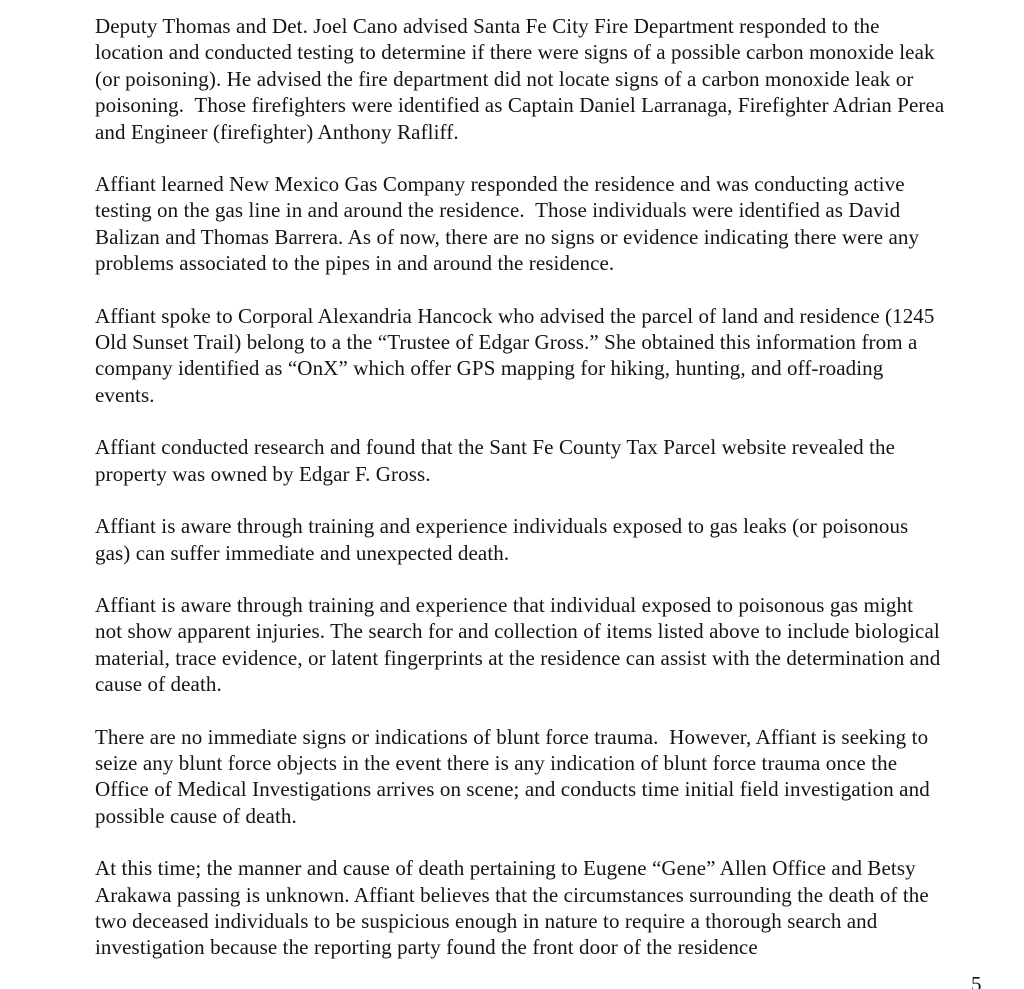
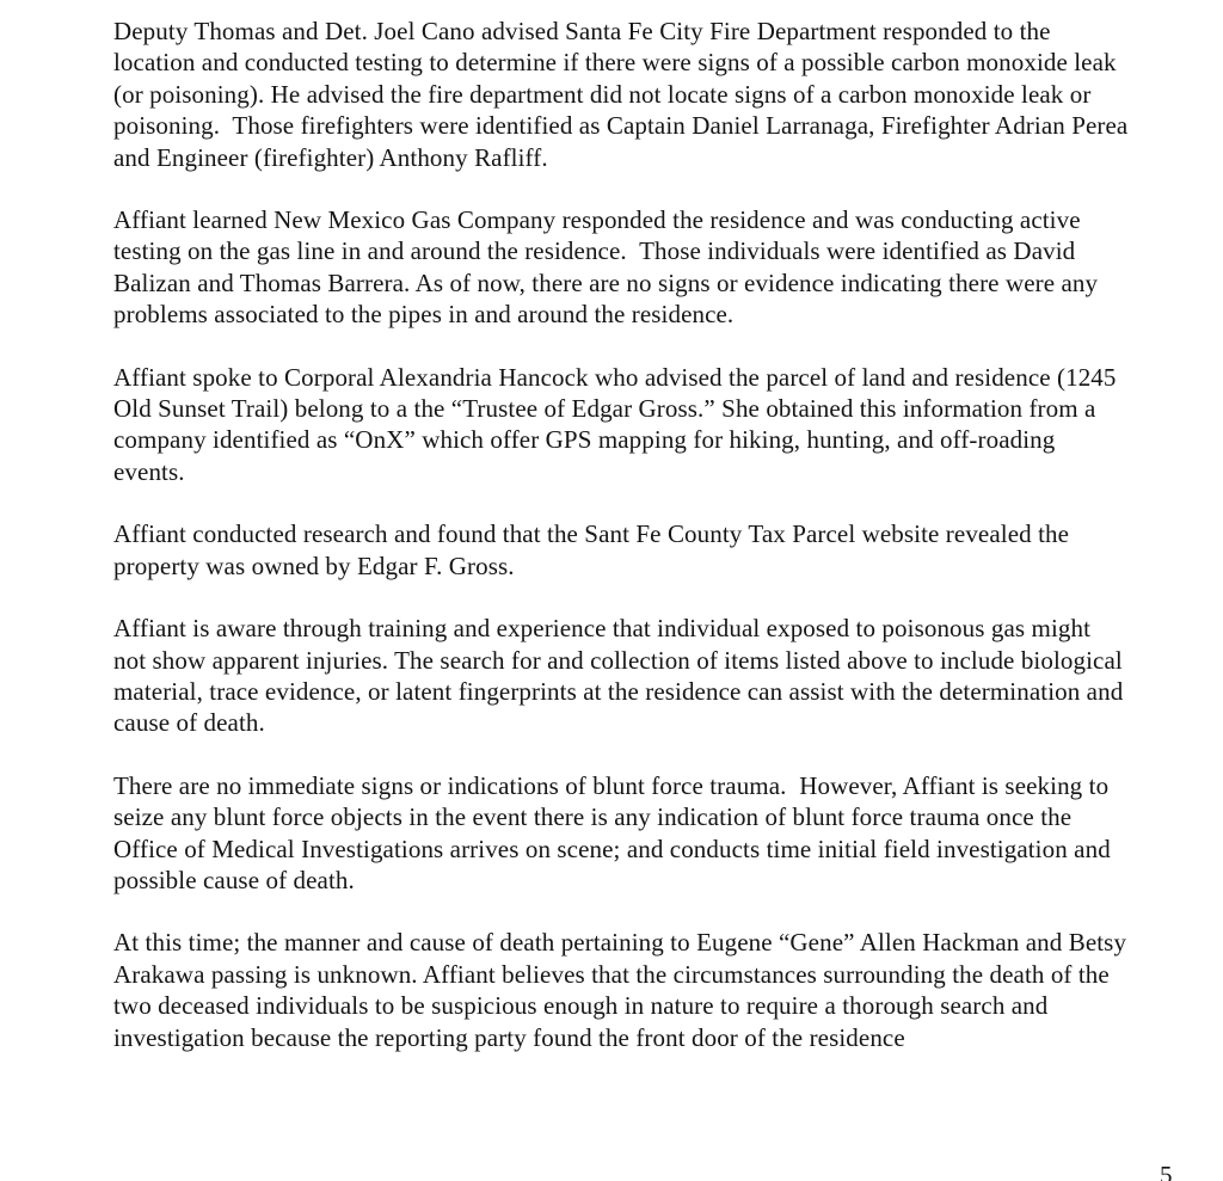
  Deputy Thomas and Det. Joel Cano advised Santa Fe City Fire Department responded to the location and conducted testing to determine if there were signs of a possible carbon monoxide leak (or poisoning). He advised the fire department did not locate signs of a carbon monoxide leak or poisoning. Those firefighters were identified as Captain Daniel Larranaga, Firefighter Adrian Perea and Engineer (firefighter) Anthony Rafliff.
  Affiant learned New Mexico Gas Company responded the residence and was conducting active testing on the gas line in and around the residence. Those individuals were identified as David Balizan and Thomas Barrera. As of now, there are no signs or evidence indicating there were any problems associated to the pipes in and around the residence.
  Affiant spoke to Corporal Alexandria Hancock who advised the parcel of land and residence (1245 Old Sunset Trail) belong to a the “Trustee of Edgar Gross.” She obtained this information from a company identified as “OnX” which offer GPS mapping for hiking, hunting, and off-roading events.
  Affiant conducted research and found that the Sant Fe County Tax Parcel website revealed the property was owned by Edgar F. Gross.
- Affiant is aware through training and experience individuals exposed to gas leaks (or poisonous gas) can suffer immediate and unexpected death.
  Affiant is aware through training and experience that individual exposed to poisonous gas might not show apparent injuries. The search for and collection of items listed above to include biological material, trace evidence, or latent fingerprints at the residence can assist with the determination and cause of death.
  There are no immediate signs or indications of blunt force trauma. However, Affiant is seeking to seize any blunt force objects in the event there is any indication of blunt force trauma once the Office of Medical Investigations arrives on scene; and conducts time initial field investigation and possible cause of death.
- At this time; the manner and cause of death pertaining to Eugene “Gene” Allen Office and Betsy Arakawa passing is unknown. Affiant believes that the circumstances surrounding the death of the two deceased individuals to be suspicious enough in nature to require a thorough search and investigation because the reporting party found the front door of the residence
+ At this time; the manner and cause of death pertaining to Eugene “Gene” Allen Hackman and Betsy Arakawa passing is unknown. Affiant believes that the circumstances surrounding the death of the two deceased individuals to be suspicious enough in nature to require a thorough search and investigation because the reporting party found the front door of the residence
  5
